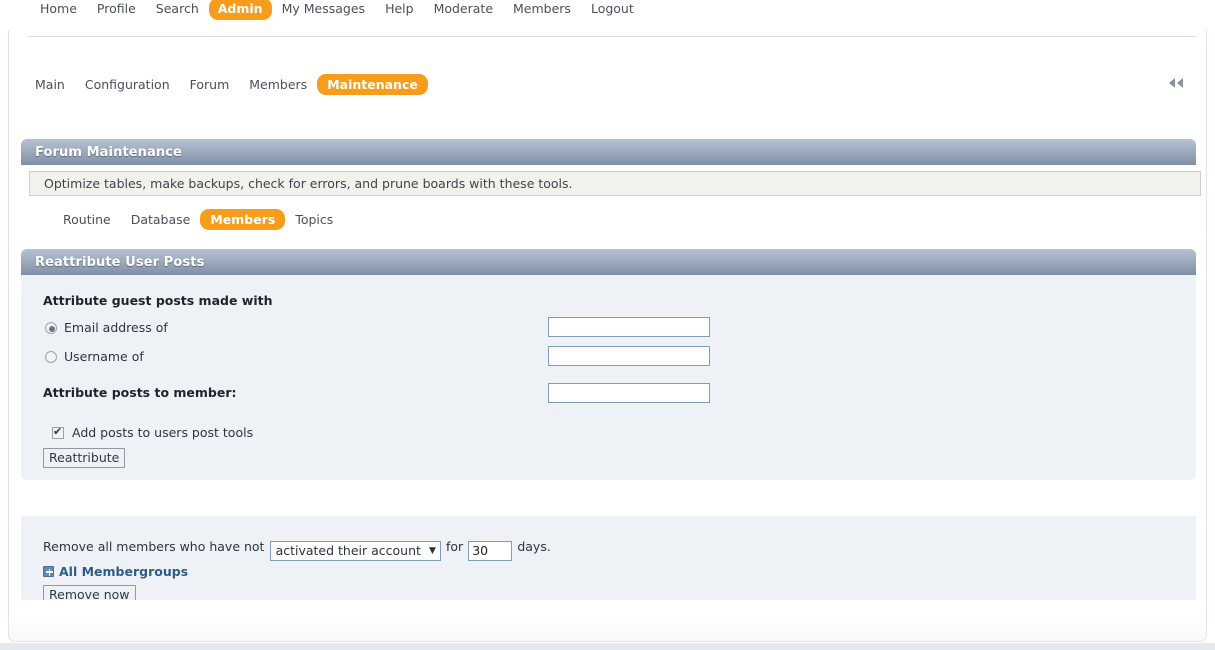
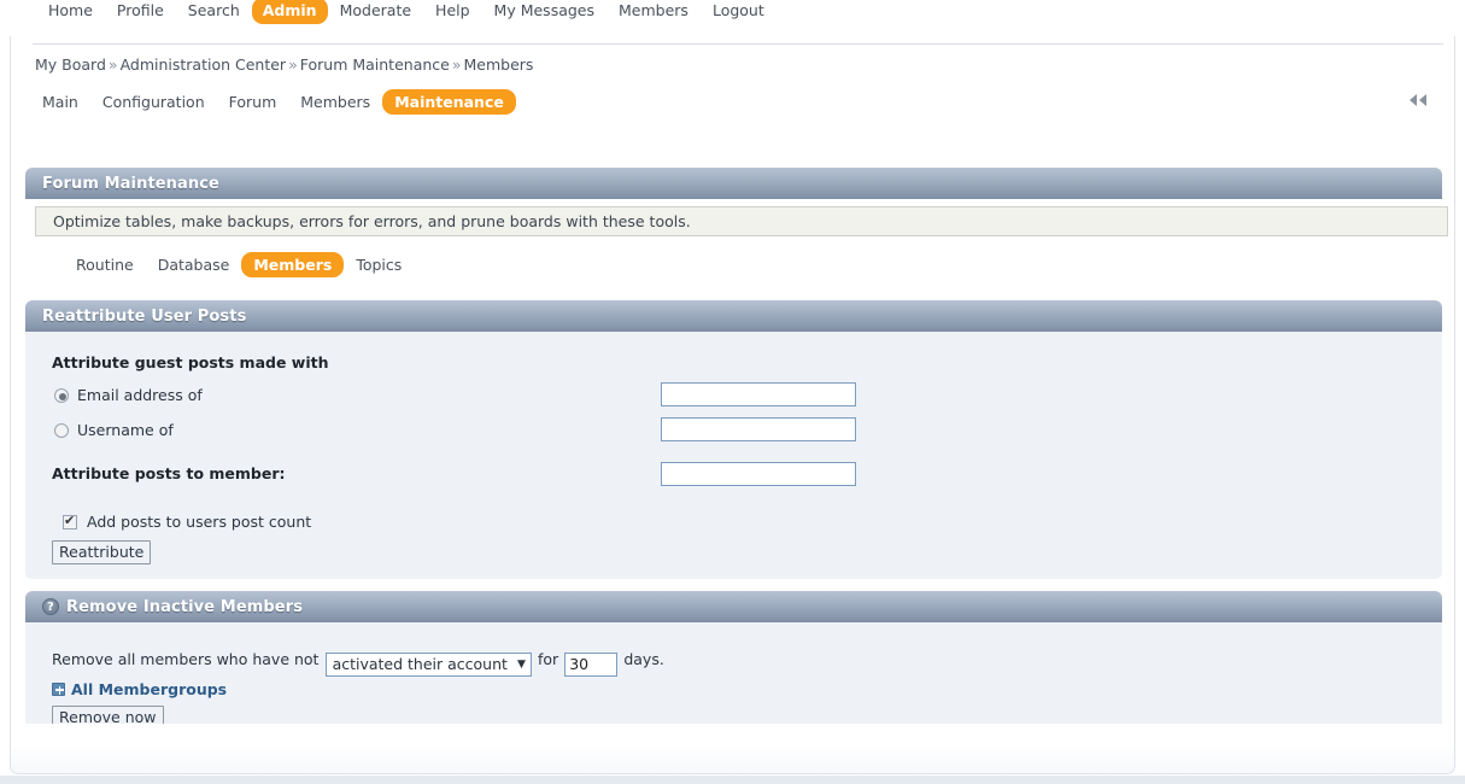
  Home
  Profile
  Search
  Admin
- My Messages
+ Moderate
  Help
- Moderate
+ My Messages
  Members
  Logout
+ My Board » Administration Center » Forum Maintenance » Members
  Main
  Configuration
  Forum
  Members
  Maintenance
  Forum Maintenance
- Optimize tables, make backups, check for errors, and prune boards with these tools.
+ Optimize tables, make backups, errors for errors, and prune boards with these tools.
  Routine
  Database
  Members
  Topics
  Reattribute User Posts
  Attribute guest posts made with
  Email address of
  Username of
  Attribute posts to member:
- Add posts to users post tools
+ Add posts to users post count
  Reattribute
+ ?
+ Remove Inactive Members
  Remove all members who have not
  activated their account
  ▼
  for 30 days.
  All Membergroups
  Remove now
